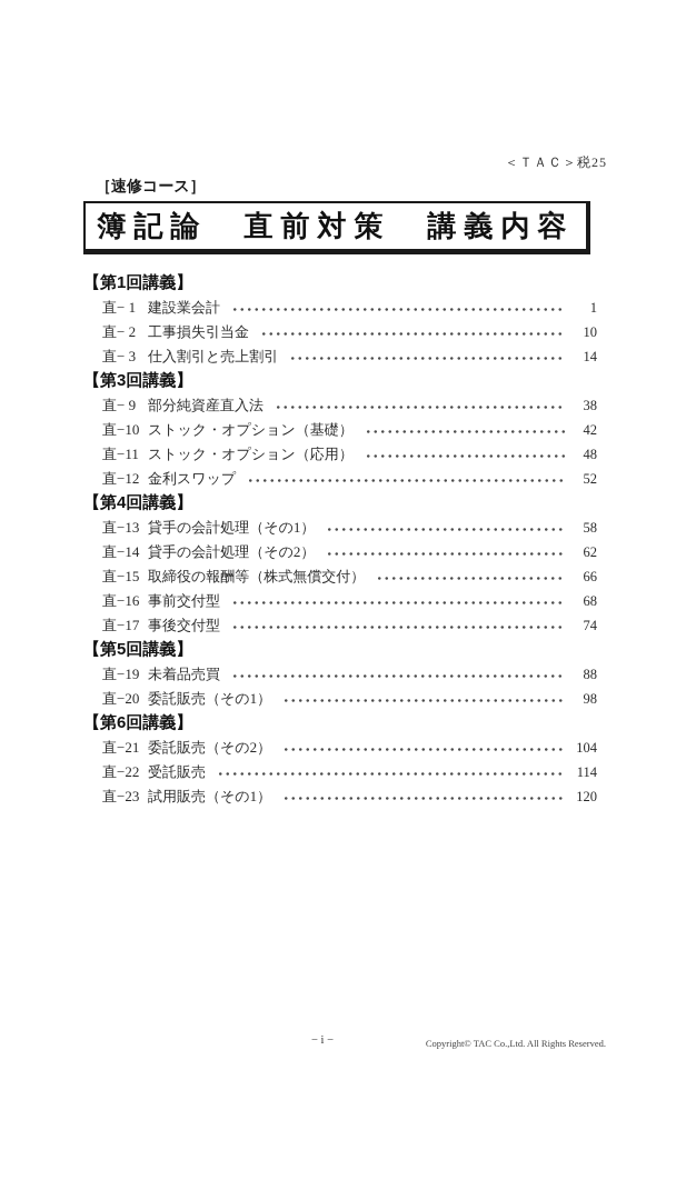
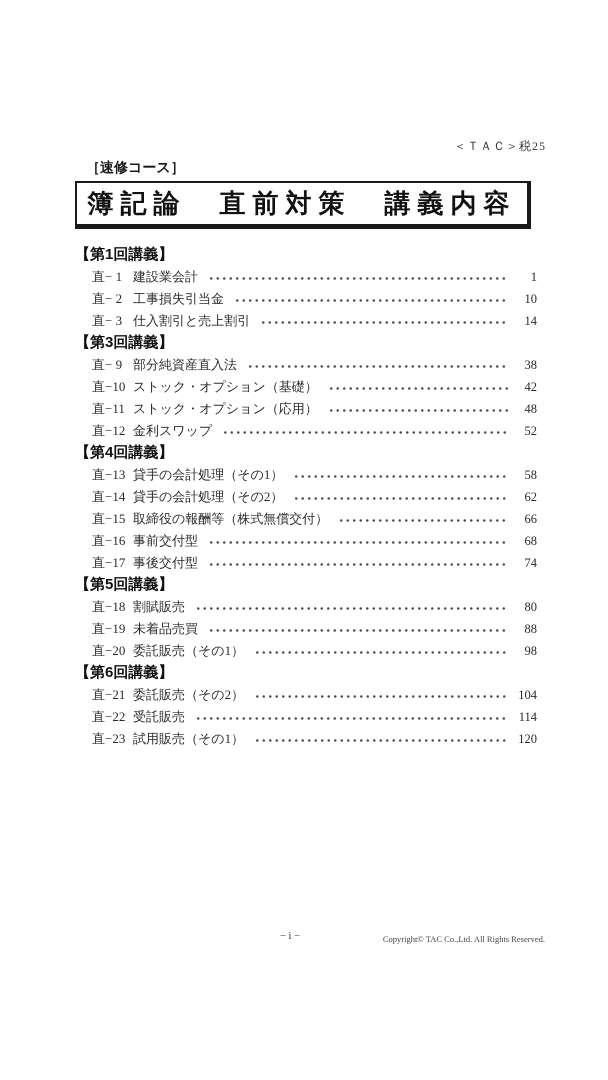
  ＜ＴＡＣ＞税25
  ［速修コース］
  簿記論 直前対策 講義内容
  【第1回講義】
  直− 1
  建設業会計
  1
  直− 2
  工事損失引当金
  10
  直− 3
  仕入割引と売上割引
  14
  【第3回講義】
  直− 9
  部分純資産直入法
  38
  直−10
  ストック・オプション（基礎）
  42
  直−11
  ストック・オプション（応用）
  48
  直−12
  金利スワップ
  52
  【第4回講義】
  直−13
  貸手の会計処理（その1）
  58
  直−14
  貸手の会計処理（その2）
  62
  直−15
  取締役の報酬等（株式無償交付）
  66
  直−16
  事前交付型
  68
  直−17
  事後交付型
  74
  【第5回講義】
+ 直−18
+ 割賦販売
+ 80
  直−19
  未着品売買
  88
  直−20
  委託販売（その1）
  98
  【第6回講義】
  直−21
  委託販売（その2）
  104
  直−22
  受託販売
  114
  直−23
  試用販売（その1）
  120
  − i −
  Copyright© TAC Co.,Ltd. All Rights Reserved.
